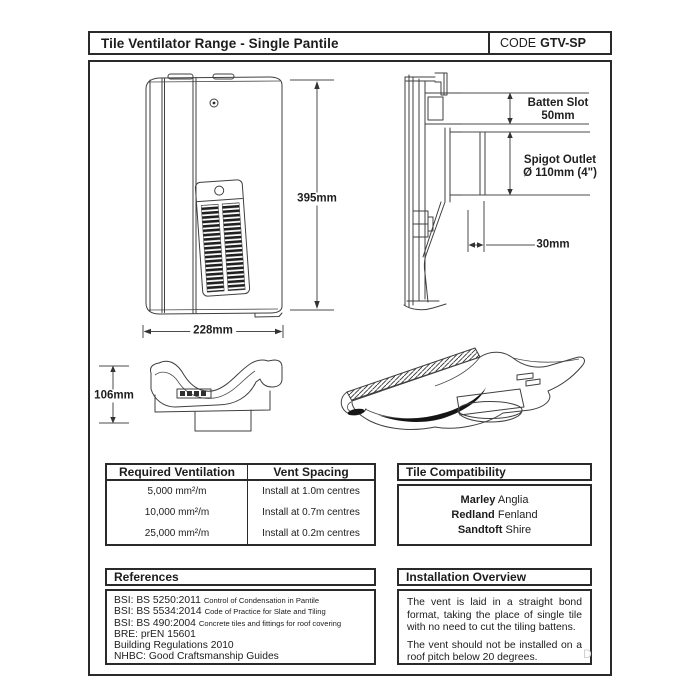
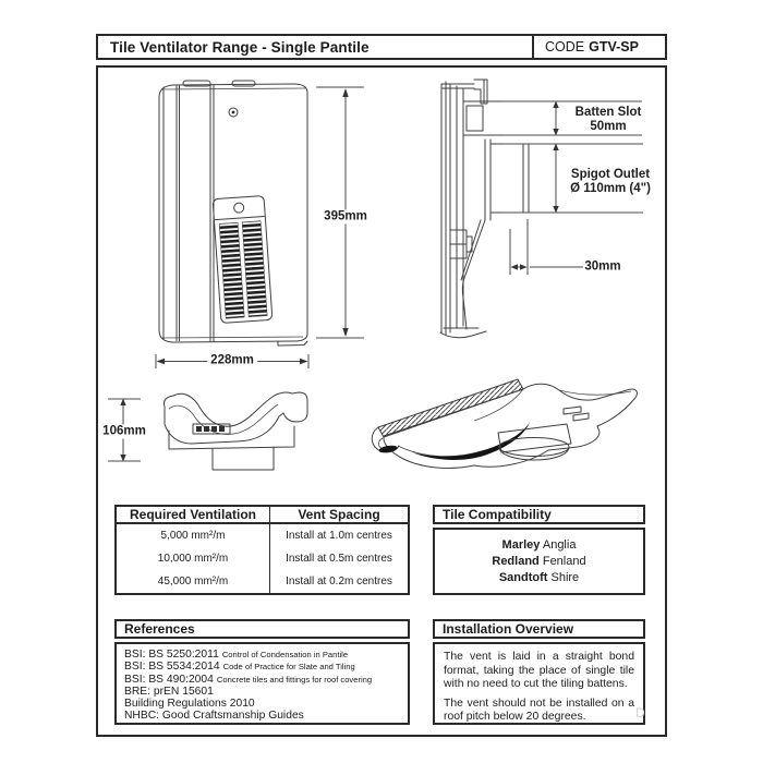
  Tile Ventilator Range - Single Pantile
  CODE
  GTV-SP
  395mm
  228mm
  106mm
  Batten Slot
  50mm
  Spigot Outlet
  Ø 110mm (4")
  30mm
  Required Ventilation
  Vent Spacing
  5,000 mm²/m
  Install at 1.0m centres
  10,000 mm²/m
- Install at 0.7m centres
+ Install at 0.5m centres
- 25,000 mm²/m
+ 45,000 mm²/m
  Install at 0.2m centres
  Tile Compatibility
  Marley Anglia
  Redland Fenland
  Sandtoft Shire
  References
  BSI: BS 5250:2011 Control of Condensation in Pantile
  BSI: BS 5534:2014 Code of Practice for Slate and Tiling
  BSI: BS 490:2004 Concrete tiles and fittings for roof covering
  BRE: prEN 15601
  Building Regulations 2010
  NHBC: Good Craftsmanship Guides
  Installation Overview
  The vent is laid in a straight bond format, taking the place of single tile with no need to cut the tiling battens.
  The vent should not be installed on a roof pitch below 20 degrees.
  D
